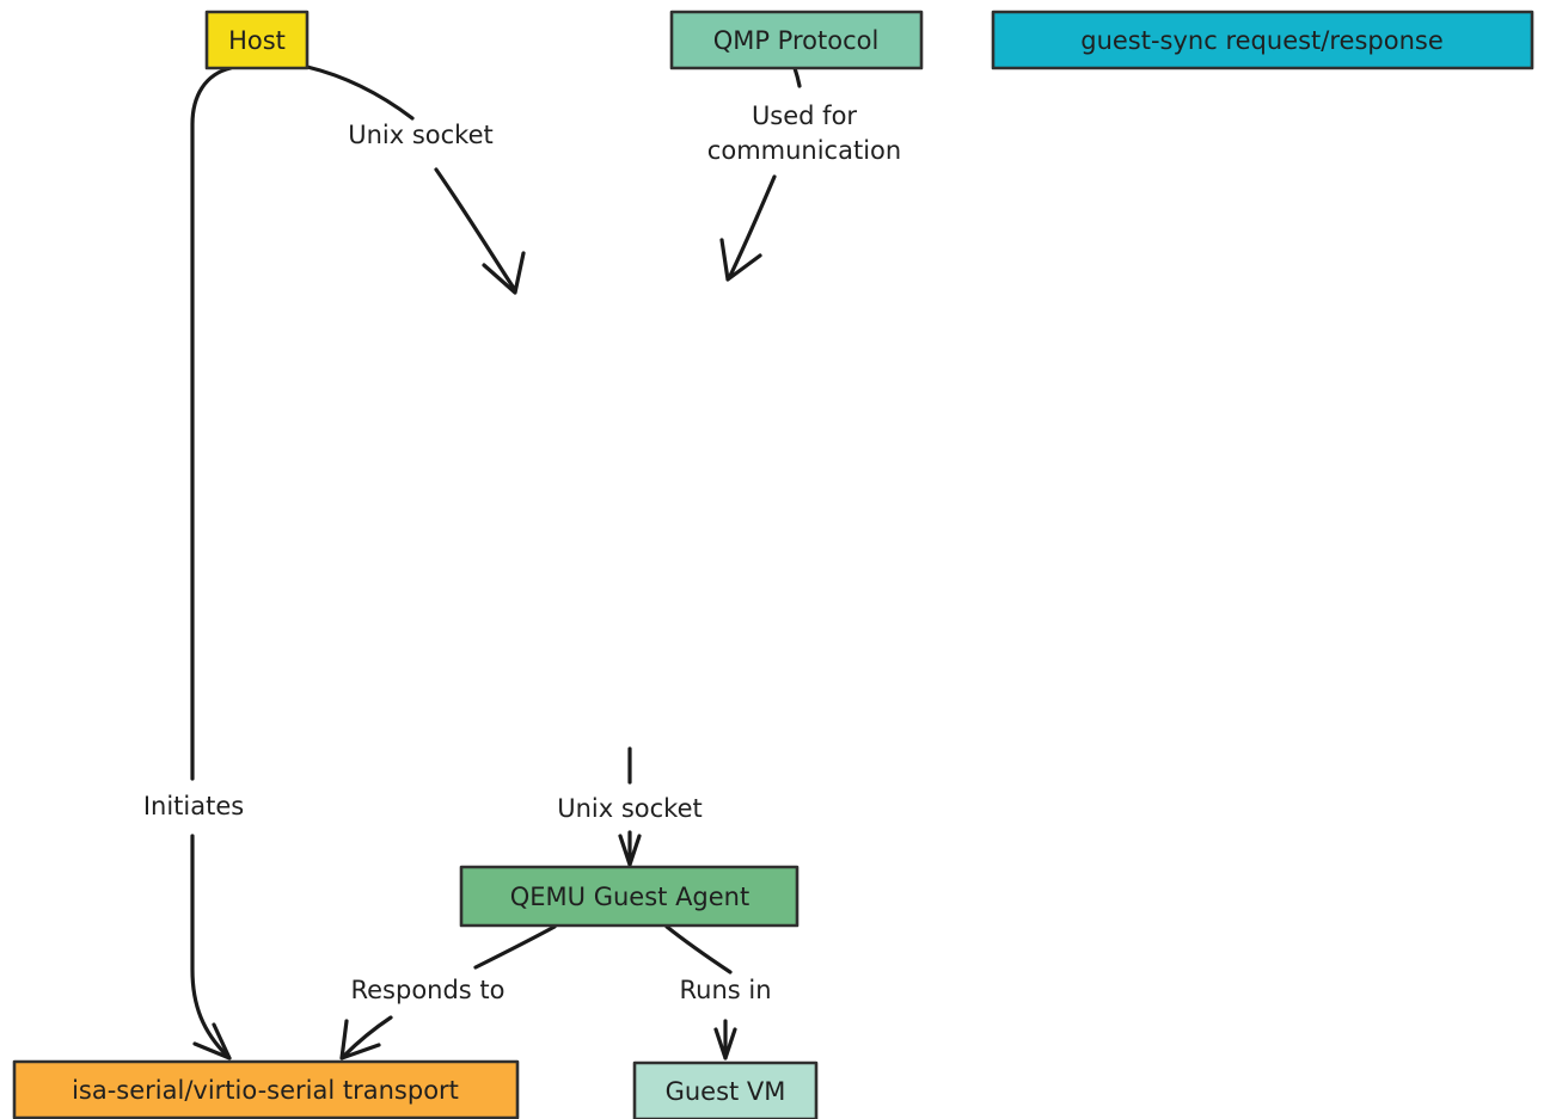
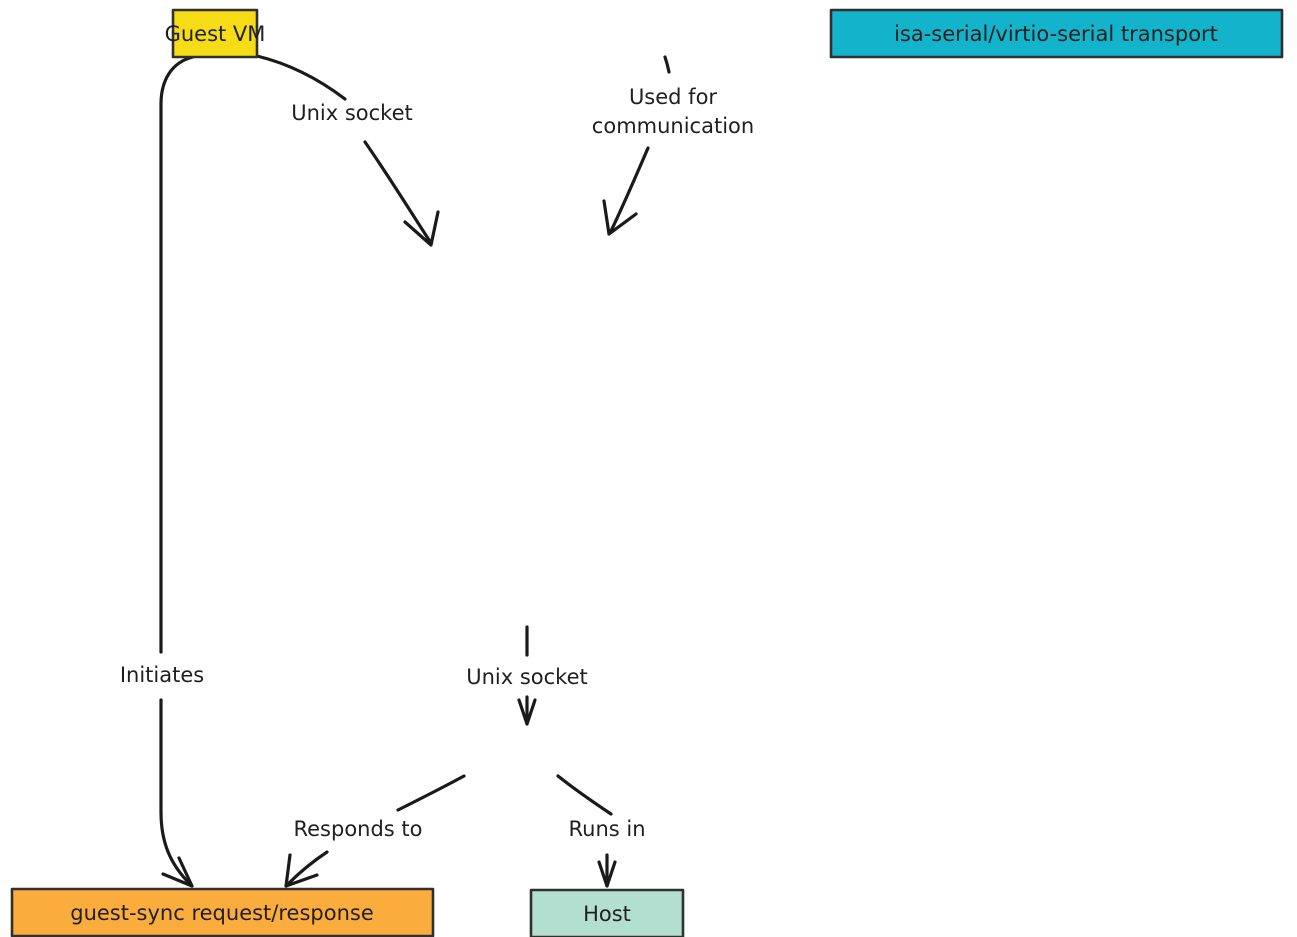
  Unix socket
  Used for
  communication
  Unix socket
  Initiates
  Responds to
  Runs in
- Host
+ Guest VM
- QMP Protocol
- guest-sync request/response
+ isa-serial/virtio-serial transport
- QEMU Guest Agent
- isa-serial/virtio-serial transport
+ guest-sync request/response
- Guest VM
+ Host
